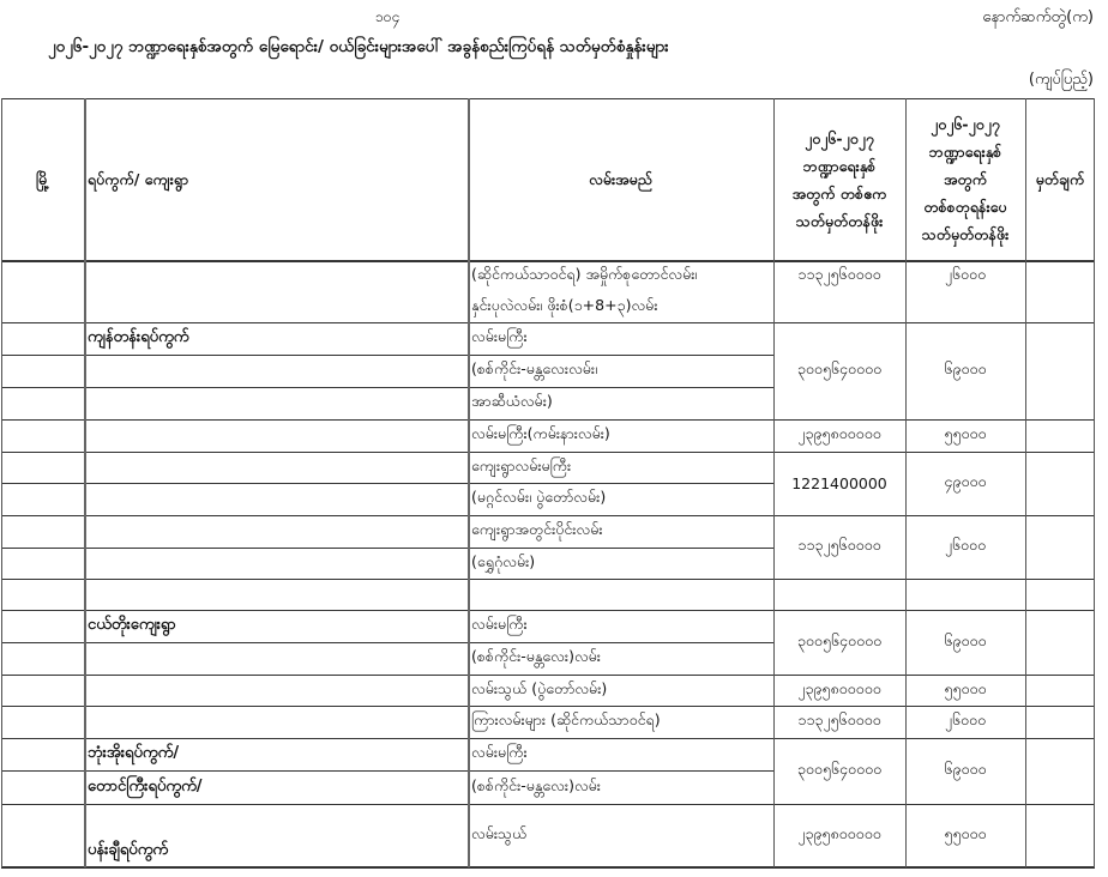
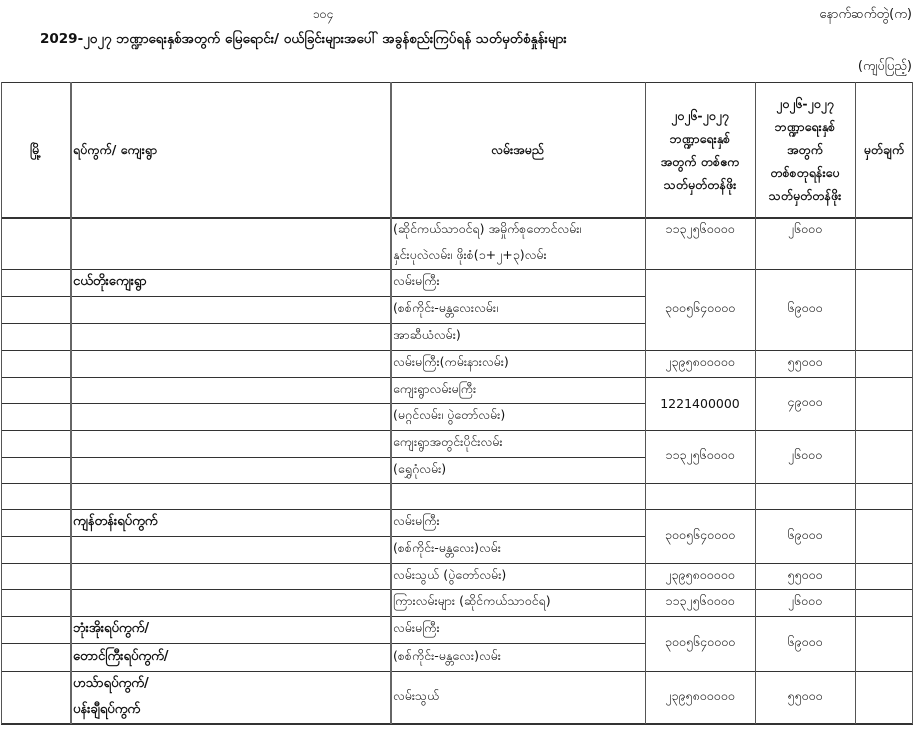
  ၁၀၄
  နောက်ဆက်တွဲ(က)
- ၂၀၂၆-၂၀၂၇ ဘဏ္ဍာရေးနှစ်အတွက် မြေရောင်း/ ဝယ်ခြင်းများအပေါ် အခွန်စည်းကြပ်ရန် သတ်မှတ်စံနှုန်းများ
+ 2029-၂၀၂၇ ဘဏ္ဍာရေးနှစ်အတွက် မြေရောင်း/ ဝယ်ခြင်းများအပေါ် အခွန်စည်းကြပ်ရန် သတ်မှတ်စံနှုန်းများ
  (ကျပ်ပြည့်)
  မြို့
  ရပ်ကွက်/ ကျေးရွာ
  လမ်းအမည်
  ၂၀၂၆-၂၀၂၇
  ဘဏ္ဍာရေးနှစ်
  အတွက် တစ်ဧက
  သတ်မှတ်တန်ဖိုး
  ၂၀၂၆-၂၀၂၇
  ဘဏ္ဍာရေးနှစ်
  အတွက်
  တစ်စတုရန်းပေ
  သတ်မှတ်တန်ဖိုး
  မှတ်ချက်
  (ဆိုင်ကယ်သာဝင်ရ) အမှိုက်စုတောင်လမ်း၊
- နှင်းပုလဲလမ်း၊ ဖိုးစံ(၁+8+၃)လမ်း
+ နှင်းပုလဲလမ်း၊ ဖိုးစံ(၁+၂+၃)လမ်း
- ကျန်တန်းရပ်ကွက်
+ ငယ်တိုးကျေးရွာ
  လမ်းမကြီး
  (စစ်ကိုင်း-မန္တလေးလမ်း၊
  အာဆီယံလမ်း)
  လမ်းမကြီး(ကမ်းနားလမ်း)
  ကျေးရွာလမ်းမကြီး
  (မဂ္ဂင်လမ်း၊ ပွဲတော်လမ်း)
  ကျေးရွာအတွင်းပိုင်းလမ်း
  (ရွှေဂုံလမ်း)
- ငယ်တိုးကျေးရွာ
+ ကျန်တန်းရပ်ကွက်
  လမ်းမကြီး
  (စစ်ကိုင်း-မန္တလေး)လမ်း
  လမ်းသွယ် (ပွဲတော်လမ်း)
  ကြားလမ်းများ (ဆိုင်ကယ်သာဝင်ရ)
  ဘုံးအိုးရပ်ကွက်/
  လမ်းမကြီး
  တောင်ကြီးရပ်ကွက်/
  (စစ်ကိုင်း-မန္တလေး)လမ်း
+ ဟသ်ာရပ်ကွက်/
  ပန်းချီရပ်ကွက်
  လမ်းသွယ်
  ၁၁၃၂၅၆၀၀၀၀
  ၂၆၀၀၀
  ၃၀၀၅၆၄၀၀၀၀
  ၆၉၀၀၀
  ၂၃၉၅၈၀၀၀၀၀
  ၅၅၀၀၀
  1221400000
  ၄၉၀၀၀
  ၁၁၃၂၅၆၀၀၀၀
  ၂၆၀၀၀
  ၃၀၀၅၆၄၀၀၀၀
  ၆၉၀၀၀
  ၂၃၉၅၈၀၀၀၀၀
  ၅၅၀၀၀
  ၁၁၃၂၅၆၀၀၀၀
  ၂၆၀၀၀
  ၃၀၀၅၆၄၀၀၀၀
  ၆၉၀၀၀
  ၂၃၉၅၈၀၀၀၀၀
  ၅၅၀၀၀
